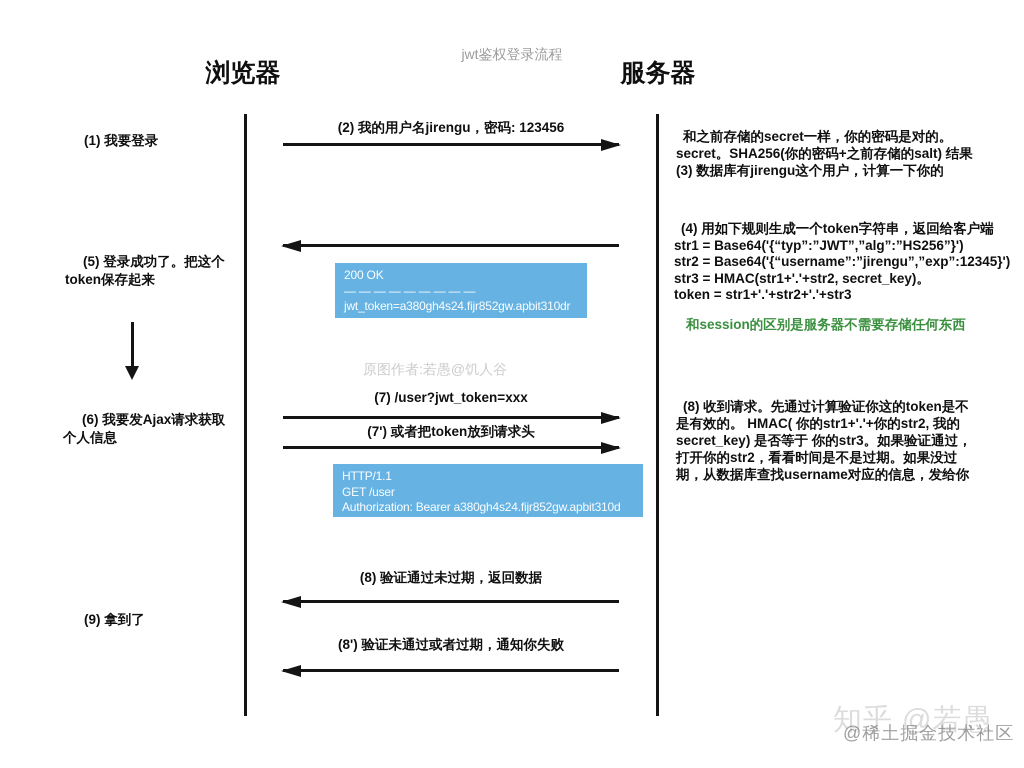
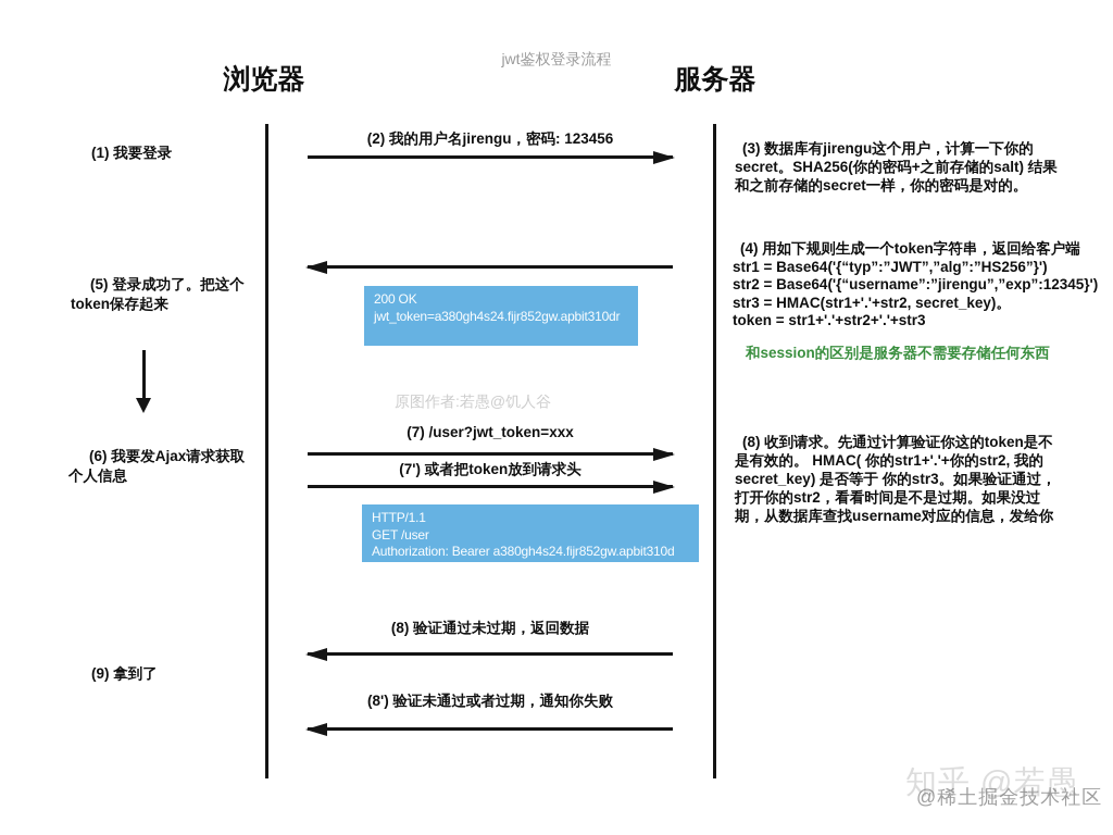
  jwt鉴权登录流程
  浏览器
  服务器
  (1) 我要登录
  (5) 登录成功了。把这个
  token保存起来
  (6) 我要发Ajax请求获取
  个人信息
  (9) 拿到了
  (2) 我的用户名jirengu，密码: 123456
  200 OK
- — — — — — — — — —
  jwt_token=a380gh4s24.fijr852gw.apbit310dr
  原图作者:若愚@饥人谷
  (7) /user?jwt_token=xxx
  (7') 或者把token放到请求头
  HTTP/1.1
  GET /user
  Authorization: Bearer a380gh4s24.fijr852gw.apbit310d
  (8) 验证通过未过期，返回数据
  (8') 验证未通过或者过期，通知你失败
- 和之前存储的secret一样，你的密码是对的。
+ (3) 数据库有jirengu这个用户，计算一下你的
  secret。SHA256(你的密码+之前存储的salt) 结果
- (3) 数据库有jirengu这个用户，计算一下你的
+ 和之前存储的secret一样，你的密码是对的。
  (4) 用如下规则生成一个token字符串，返回给客户端
  str1 = Base64('{“typ”:”JWT”,”alg”:”HS256”}')
  str2 = Base64('{“username”:”jirengu”,”exp”:12345}')
  str3 = HMAC(str1+'.'+str2, secret_key)。
  token = str1+'.'+str2+'.'+str3
  和session的区别是服务器不需要存储任何东西
  (8) 收到请求。先通过计算验证你这的token是不
  是有效的。 HMAC( 你的str1+'.'+你的str2, 我的
  secret_key) 是否等于 你的str3。如果验证通过，
  打开你的str2，看看时间是不是过期。如果没过
  期，从数据库查找username对应的信息，发给你
  知乎 @若愚
  @稀土掘金技术社区
